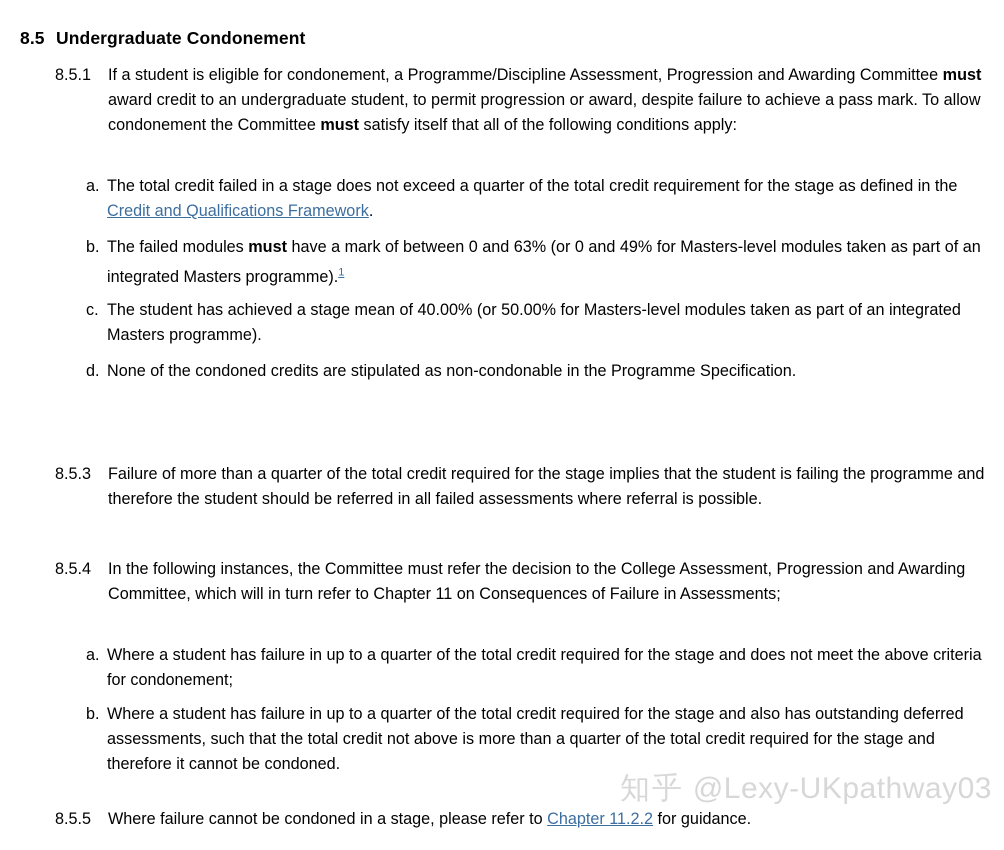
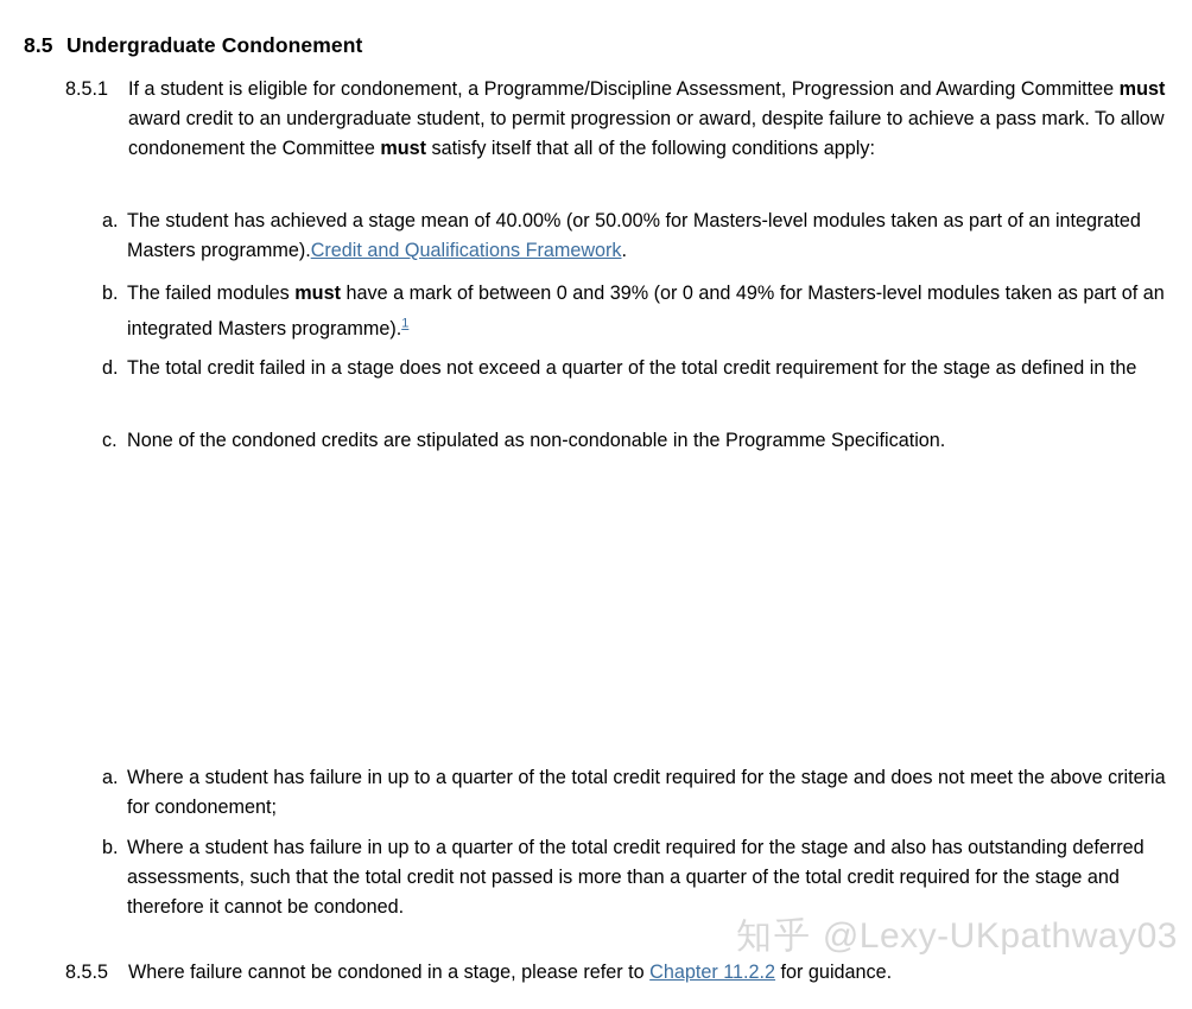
  8.5 Undergraduate Condonement
  8.5.1
  If a student is eligible for condonement, a Programme/Discipline Assessment, Progression and Awarding Committee must award credit to an undergraduate student, to permit progression or award, despite failure to achieve a pass mark. To allow condonement the Committee must satisfy itself that all of the following conditions apply:
  a.
- The total credit failed in a stage does not exceed a quarter of the total credit requirement for the stage as defined in the Credit and Qualifications Framework.
+ The student has achieved a stage mean of 40.00% (or 50.00% for Masters-level modules taken as part of an integrated Masters programme).Credit and Qualifications Framework.
  b.
- The failed modules must have a mark of between 0 and 63% (or 0 and 49% for Masters-level modules taken as part of an integrated Masters programme).1
+ The failed modules must have a mark of between 0 and 39% (or 0 and 49% for Masters-level modules taken as part of an integrated Masters programme).1
- c.
+ d.
- The student has achieved a stage mean of 40.00% (or 50.00% for Masters-level modules taken as part of an integrated Masters programme).
+ The total credit failed in a stage does not exceed a quarter of the total credit requirement for the stage as defined in the
- d.
+ c.
  None of the condoned credits are stipulated as non-condonable in the Programme Specification.
- 8.5.3
- Failure of more than a quarter of the total credit required for the stage implies that the student is failing the programme and therefore the student should be referred in all failed assessments where referral is possible.
- 8.5.4
- In the following instances, the Committee must refer the decision to the College Assessment, Progression and Awarding Committee, which will in turn refer to Chapter 11 on Consequences of Failure in Assessments;
  a.
  Where a student has failure in up to a quarter of the total credit required for the stage and does not meet the above criteria for condonement;
  b.
- Where a student has failure in up to a quarter of the total credit required for the stage and also has outstanding deferred assessments, such that the total credit not above is more than a quarter of the total credit required for the stage and therefore it cannot be condoned.
+ Where a student has failure in up to a quarter of the total credit required for the stage and also has outstanding deferred assessments, such that the total credit not passed is more than a quarter of the total credit required for the stage and therefore it cannot be condoned.
  8.5.5
  Where failure cannot be condoned in a stage, please refer to Chapter 11.2.2 for guidance.
  知乎 @Lexy-UKpathway03
